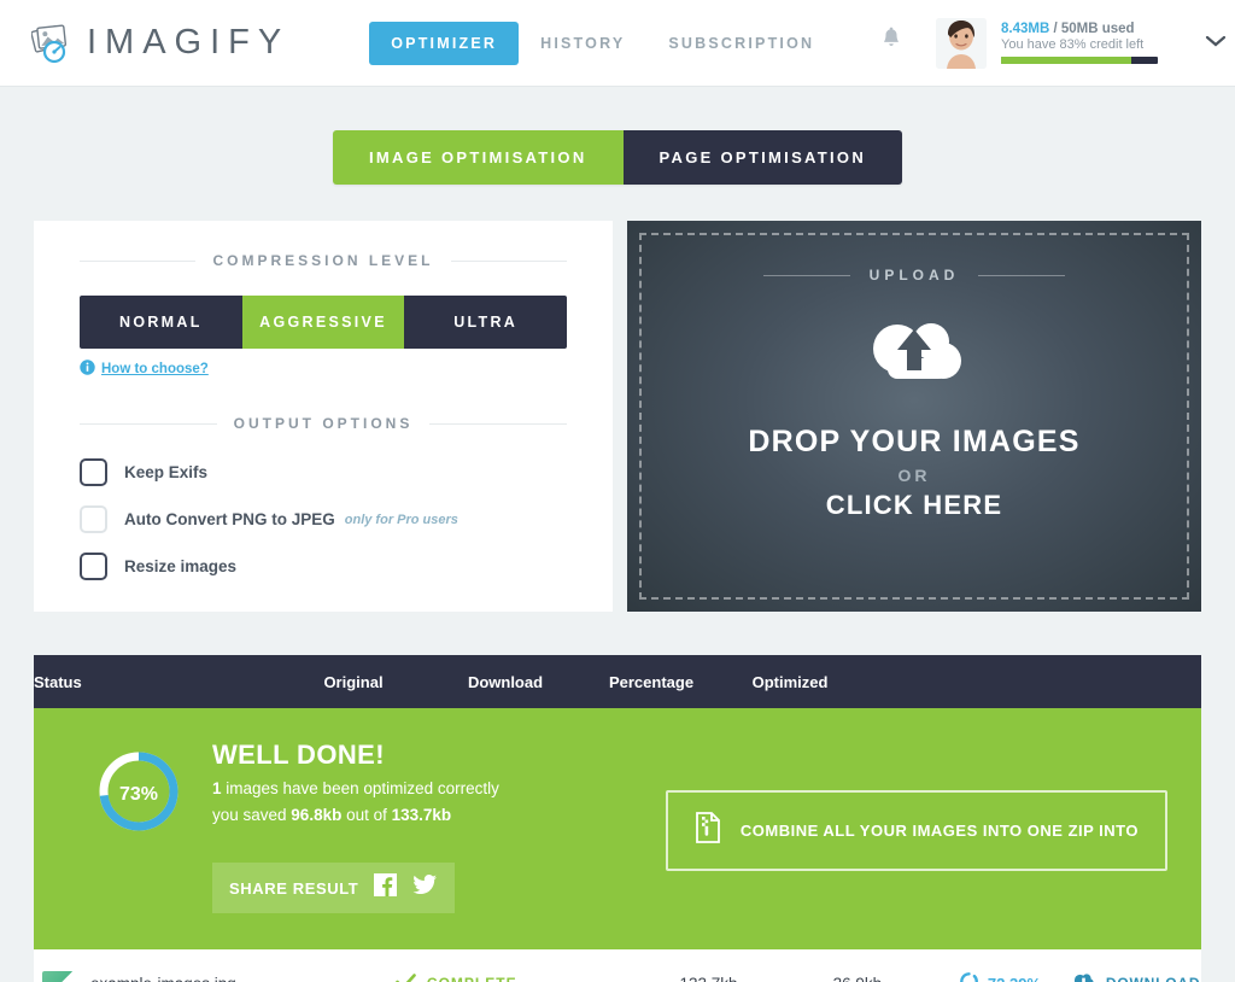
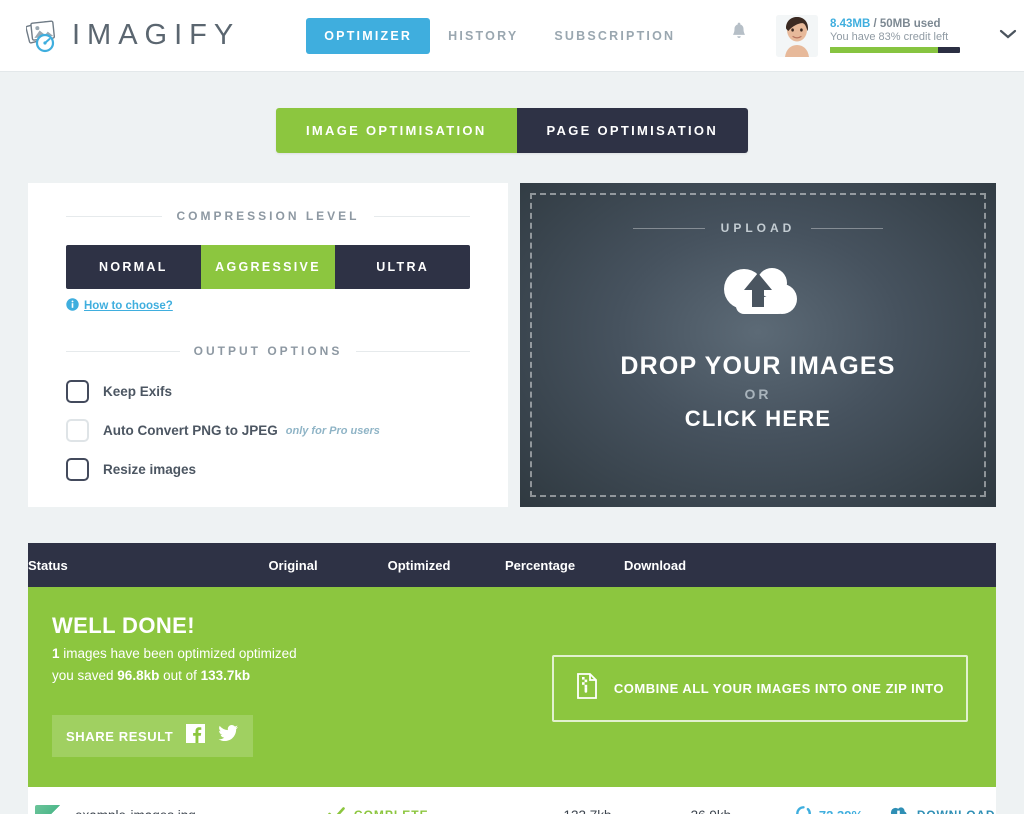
  IMAGIFY
  OPTIMIZER
  HISTORY
  SUBSCRIPTION
  8.43MB / 50MB used
  You have 83% credit left
  IMAGE OPTIMISATION
  PAGE OPTIMISATION
  COMPRESSION LEVEL
  NORMAL
  AGGRESSIVE
  ULTRA
  How to choose?
  OUTPUT OPTIONS
  Keep Exifs
  Auto Convert PNG to JPEG
  only for Pro users
  Resize images
  UPLOAD
  DROP YOUR IMAGES
  OR
  CLICK HERE
  Status
  Original
- Download
+ Optimized
  Percentage
- Optimized
+ Download
- 73%
  WELL DONE!
- 1 images have been optimized correctly
+ 1 images have been optimized optimized
  you saved 96.8kb out of 133.7kb
  SHARE RESULT
  COMBINE ALL YOUR IMAGES INTO ONE ZIP INTO
